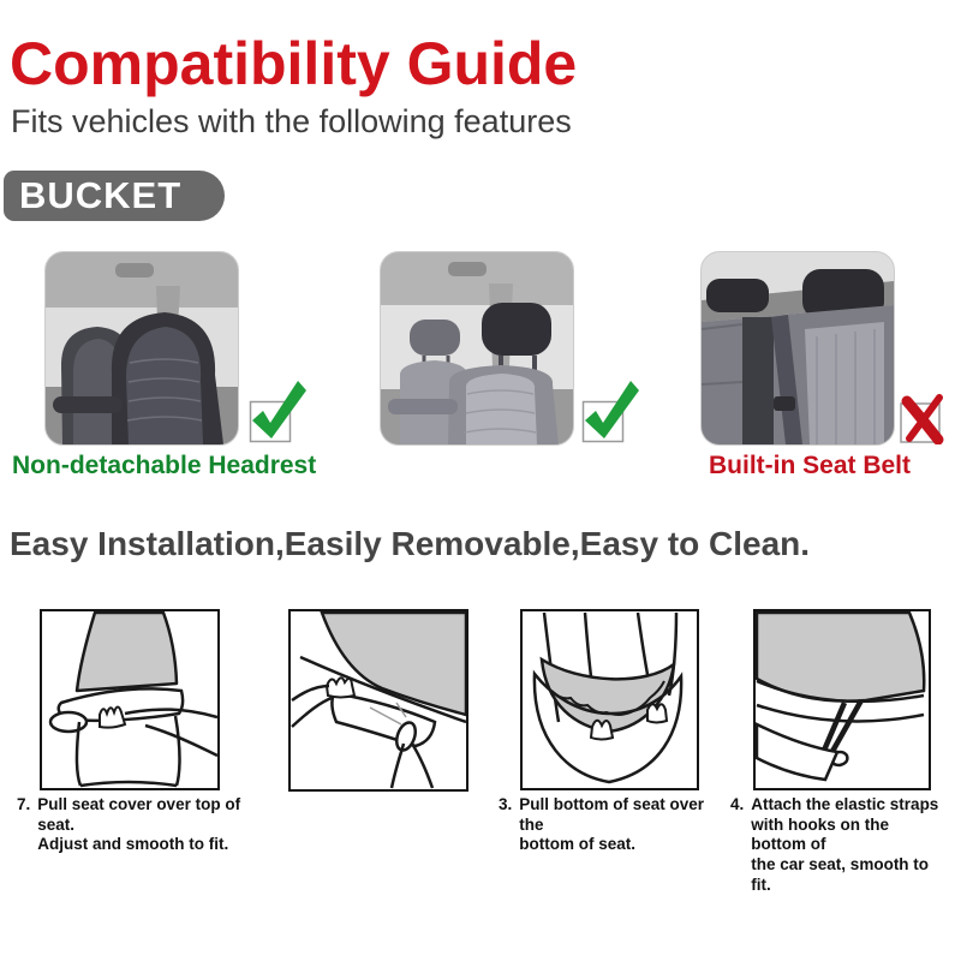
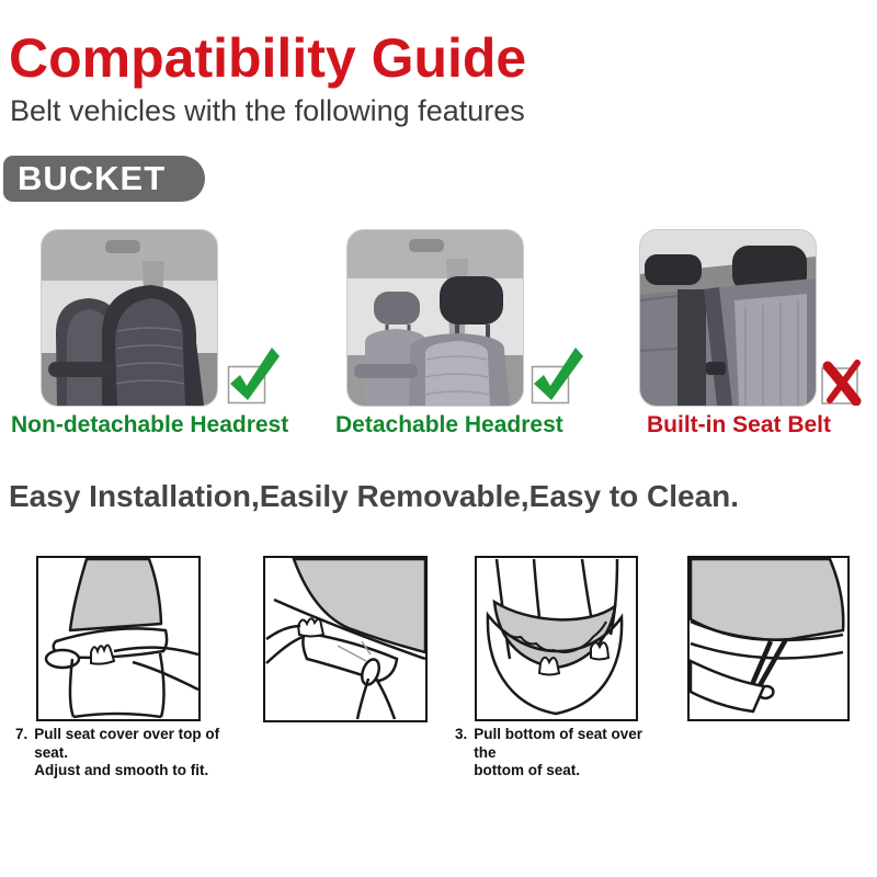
  Compatibility Guide
- Fits vehicles with the following features
+ Belt vehicles with the following features
  BUCKET
  Non-detachable Headrest
+ Detachable Headrest
  Built-in Seat Belt
  Easy Installation,Easily Removable,Easy to Clean.
  7.
  Pull seat cover over top of seat.
  Adjust and smooth to fit.
  3.
  Pull bottom of seat over the
  bottom of seat.
- 4.
- Attach the elastic straps
- with hooks on the bottom of
- the car seat, smooth to fit.
